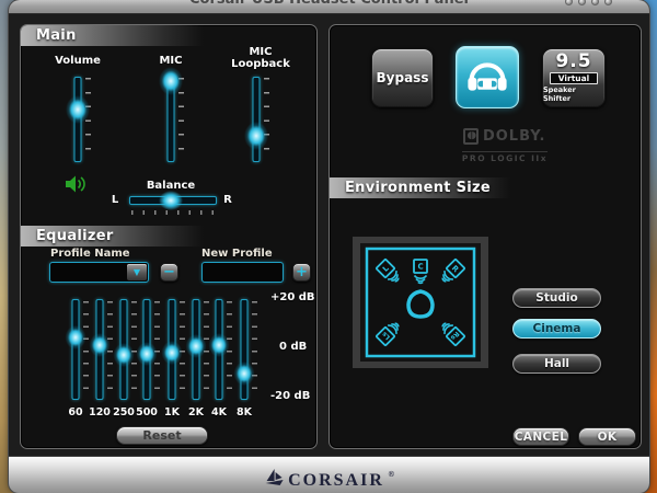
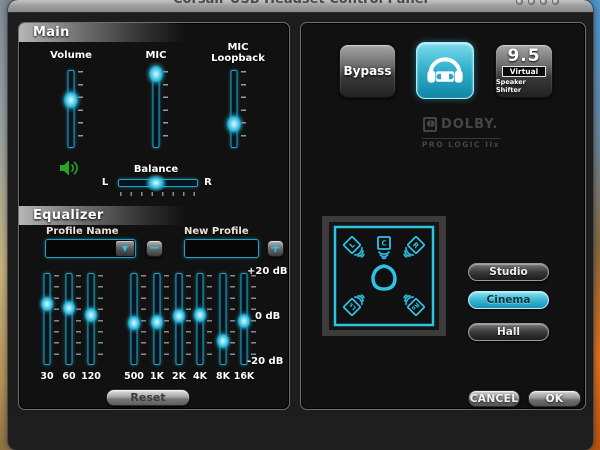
  Main
  Volume
  MIC
  MIC
  Loopback
  Balance
  L
  R
  Equalizer
  Profile Name
  New Profile
  ▼
  −
  +
+ 30
  60
  120
- 250
  500
  1K
  2K
  4K
  8K
+ 16K
  +20 dB
  0 dB
  -20 dB
  Reset
  Bypass
  9.5
  Virtual
  Speaker Shifter
  ◖◗
  DOLBY.
  PRO LOGIC IIx
- Environment Size
  C
  Studio
  Cinema
  Hall
  CANCEL
  OK
- CORSAIR
- ®
